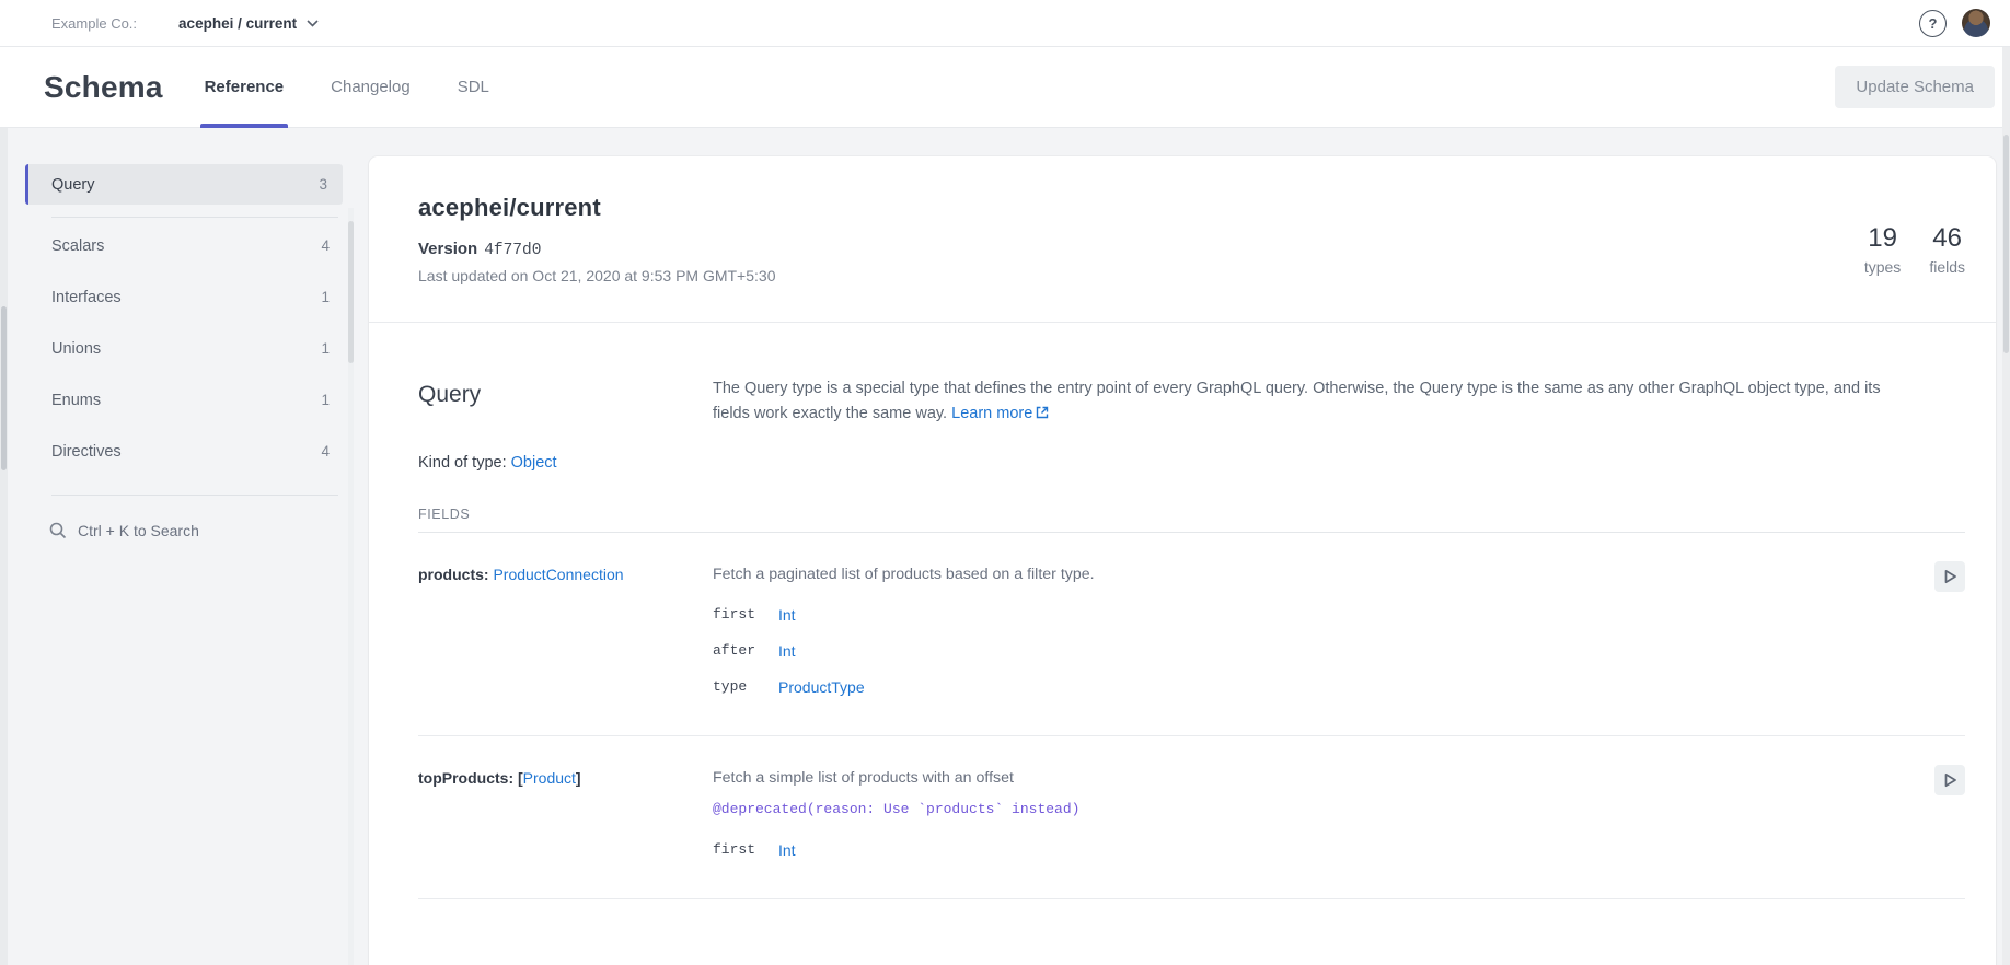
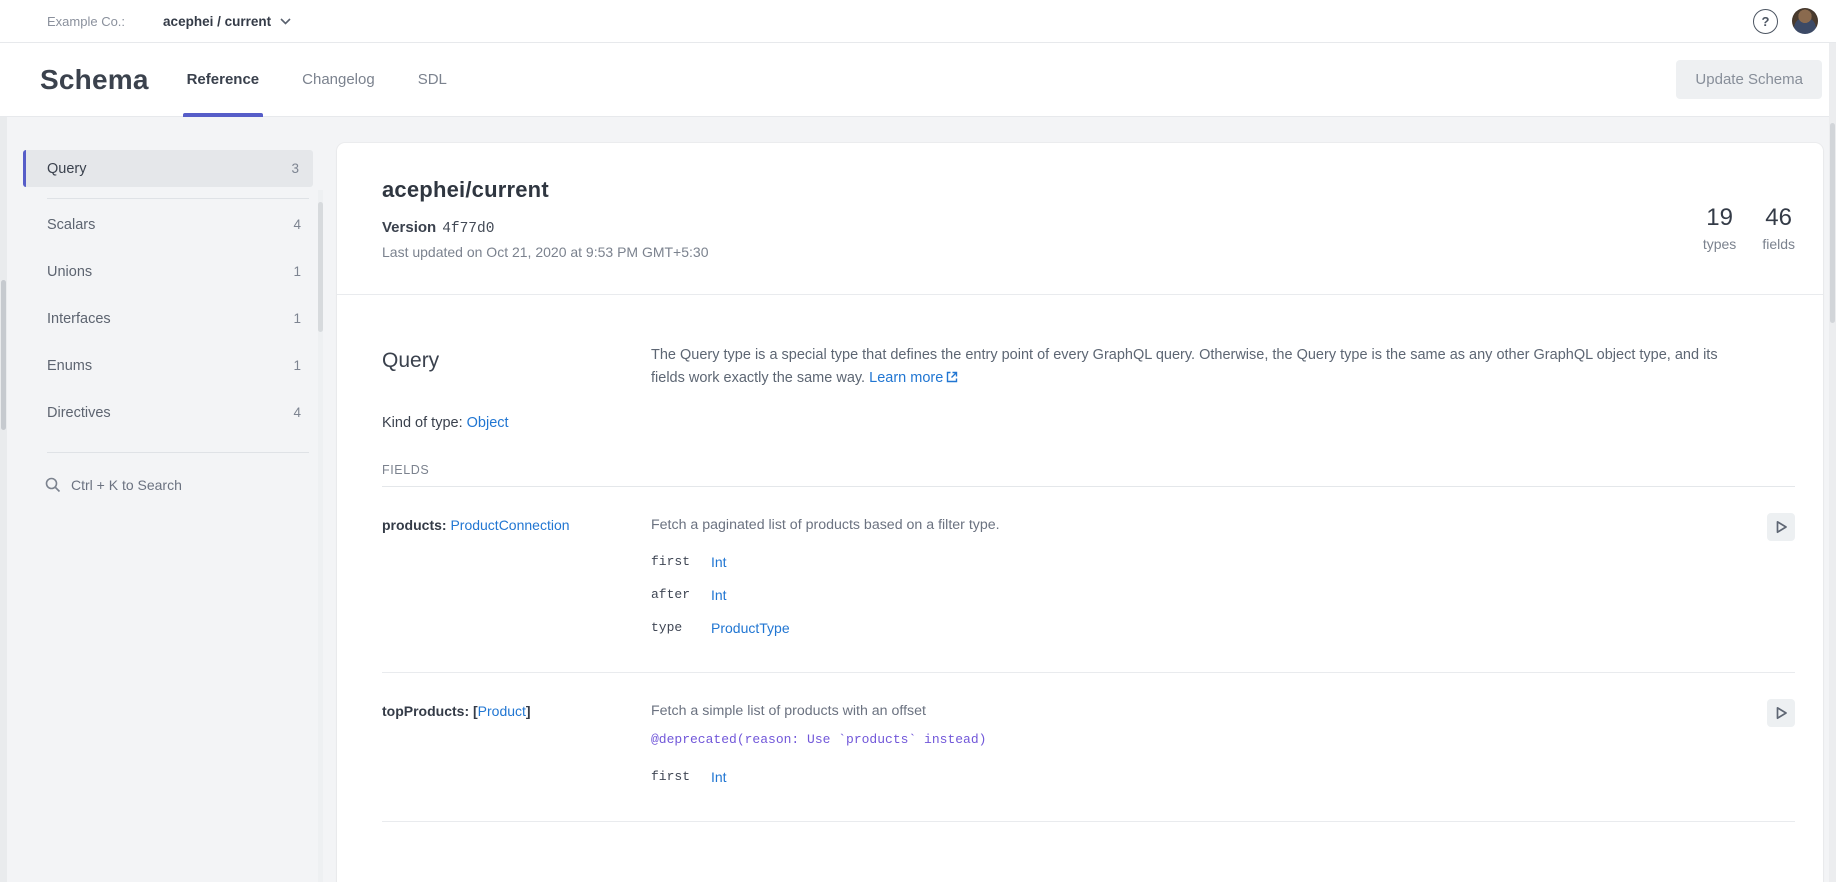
  Example Co.:
  acephei / current
  ?
  Schema
  Reference
  Changelog
  SDL
  Update Schema
  Query
  3
  Scalars
  4
- Interfaces
+ Unions
  1
- Unions
+ Interfaces
  1
  Enums
  1
  Directives
  4
  Ctrl + K to Search
  acephei/current
  Version 4f77d0
  Last updated on Oct 21, 2020 at 9:53 PM GMT+5:30
  19
  types
  46
  fields
  Query
  The Query type is a special type that defines the entry point of every GraphQL query. Otherwise, the Query type is the same as any other GraphQL object type, and its fields work exactly the same way. Learn more
  Kind of type: Object
  FIELDS
  products: ProductConnection
  Fetch a paginated list of products based on a filter type.
  first
  Int
  after
  Int
  type
  ProductType
  topProducts: [Product]
  Fetch a simple list of products with an offset
  @deprecated(reason: Use `products` instead)
  first
  Int
